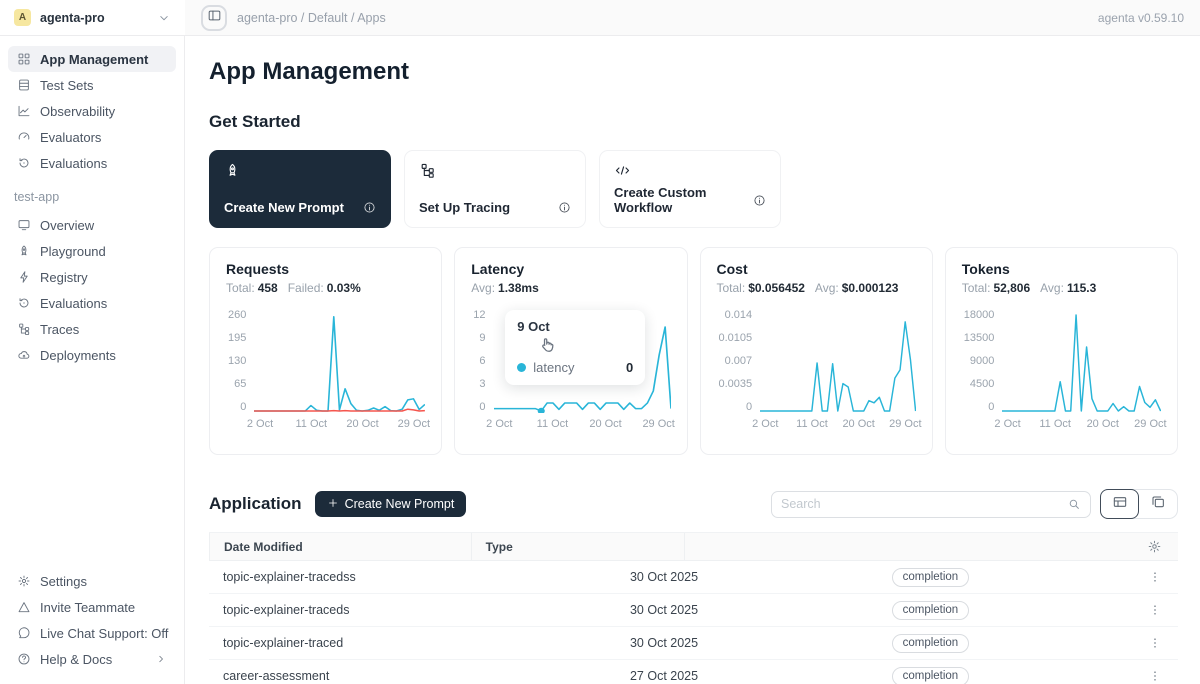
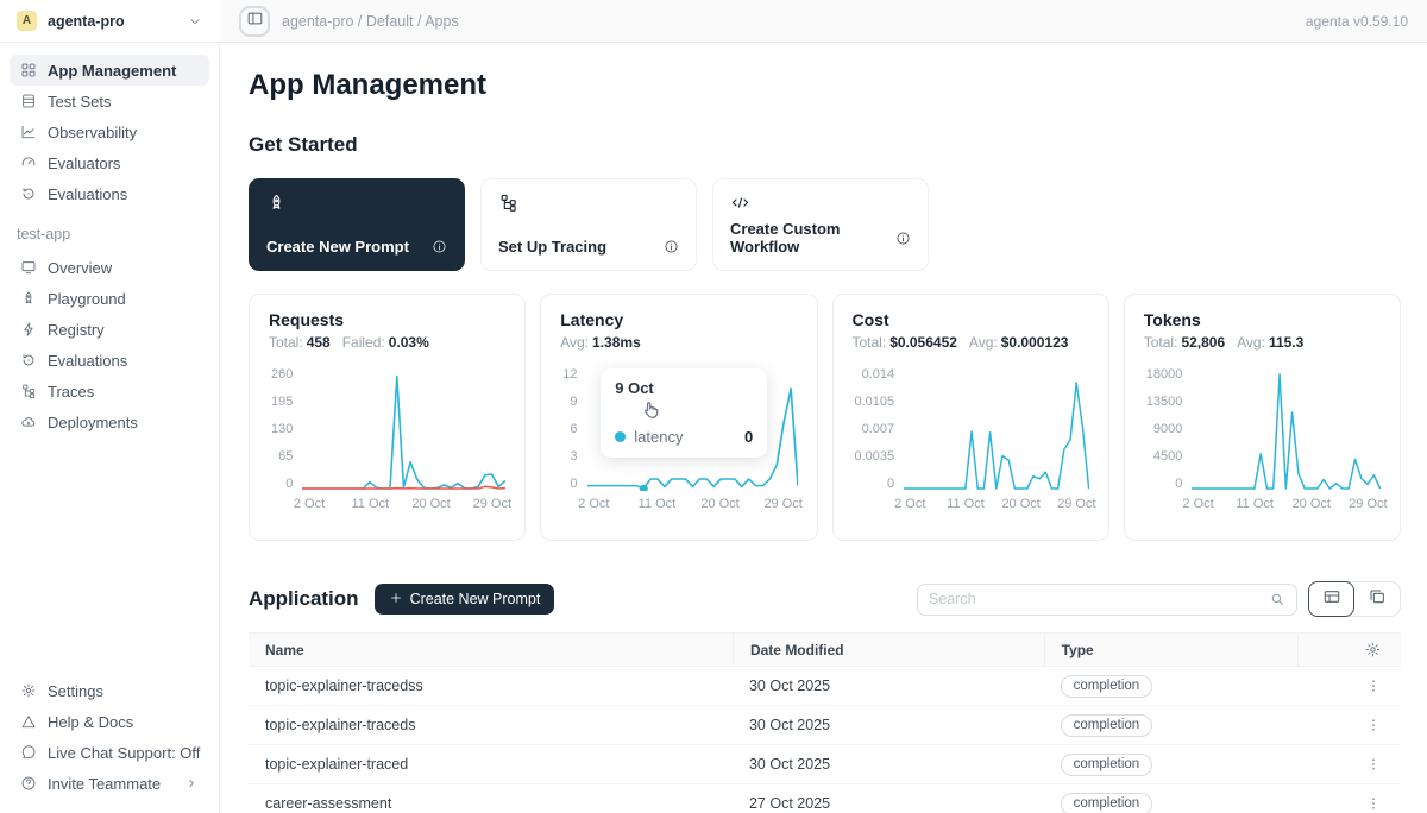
  A
  agenta-pro
  agenta-pro / Default / Apps
  agenta v0.59.10
  App Management
  Test Sets
  Observability
  Evaluators
  Evaluations
  test-app
  Overview
  Playground
  Registry
  Evaluations
  Traces
  Deployments
  Settings
- Invite Teammate
+ Help & Docs
  Live Chat Support: Off
- Help & Docs
+ Invite Teammate
  App Management
  Get Started
  Create New Prompt
  Set Up Tracing
  Create Custom Workflow
  Requests
  Total: 458
  Failed: 0.03%
  260
  195
  130
  65
  0
  2 Oct
  11 Oct
  20 Oct
  29 Oct
  Latency
  Avg: 1.38ms
  12
  9
  6
  3
  0
  2 Oct
  11 Oct
  20 Oct
  29 Oct
  9 Oct
  latency
  0
  Cost
  Total: $0.056452
  Avg: $0.000123
  0.014
  0.0105
  0.007
  0.0035
  0
  2 Oct
  11 Oct
  20 Oct
  29 Oct
  Tokens
  Total: 52,806
  Avg: 115.3
  18000
  13500
  9000
  4500
  0
  2 Oct
  11 Oct
  20 Oct
  29 Oct
  Application
  Create New Prompt
  Search
+ Name
  Date Modified
  Type
  topic-explainer-tracedss
  30 Oct 2025
  completion
  topic-explainer-traceds
  30 Oct 2025
  completion
  topic-explainer-traced
  30 Oct 2025
  completion
  career-assessment
  27 Oct 2025
  completion
